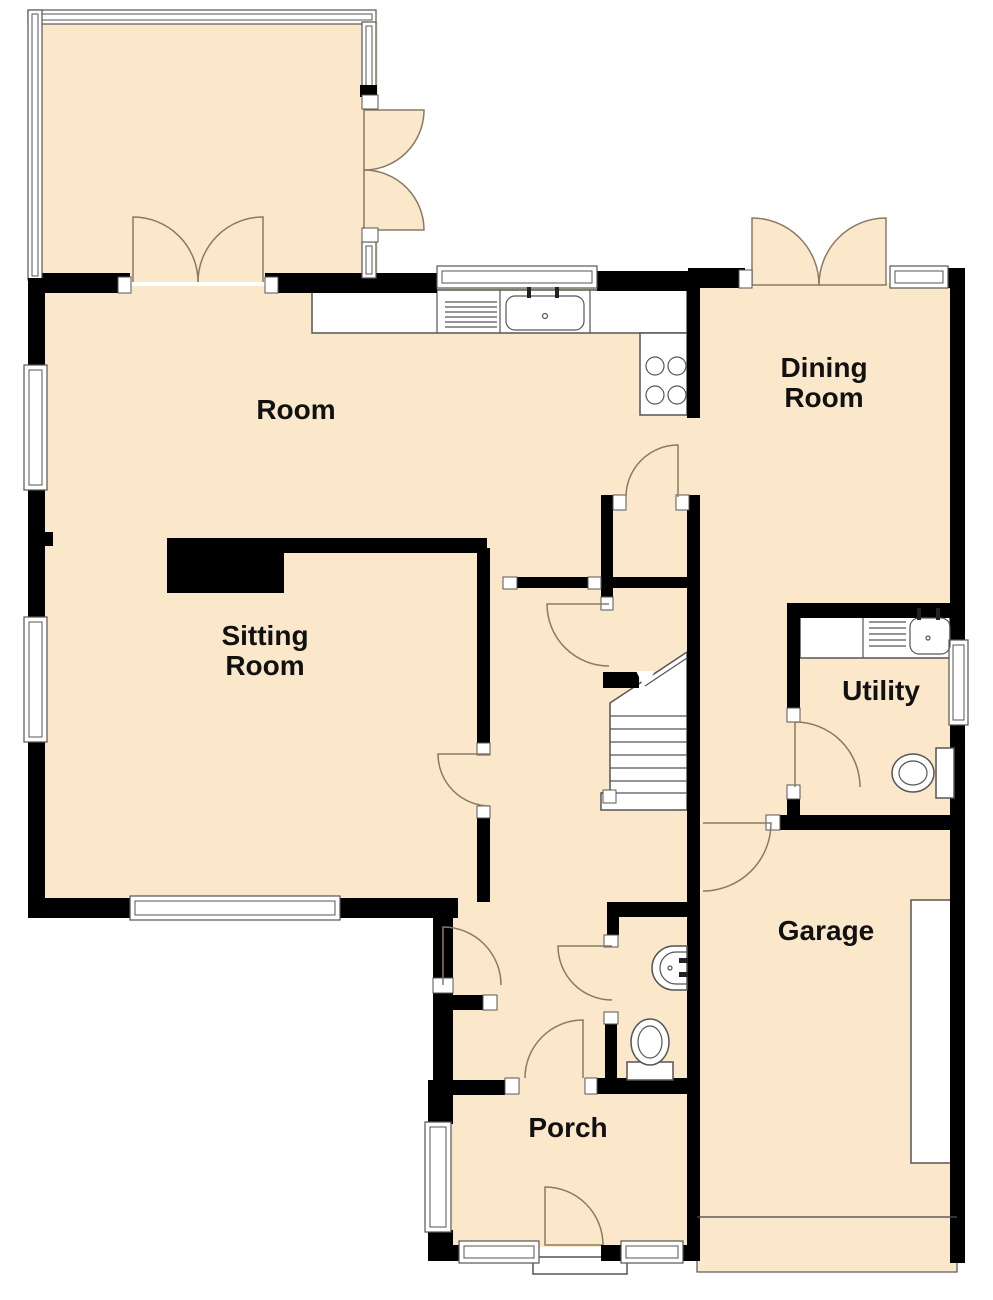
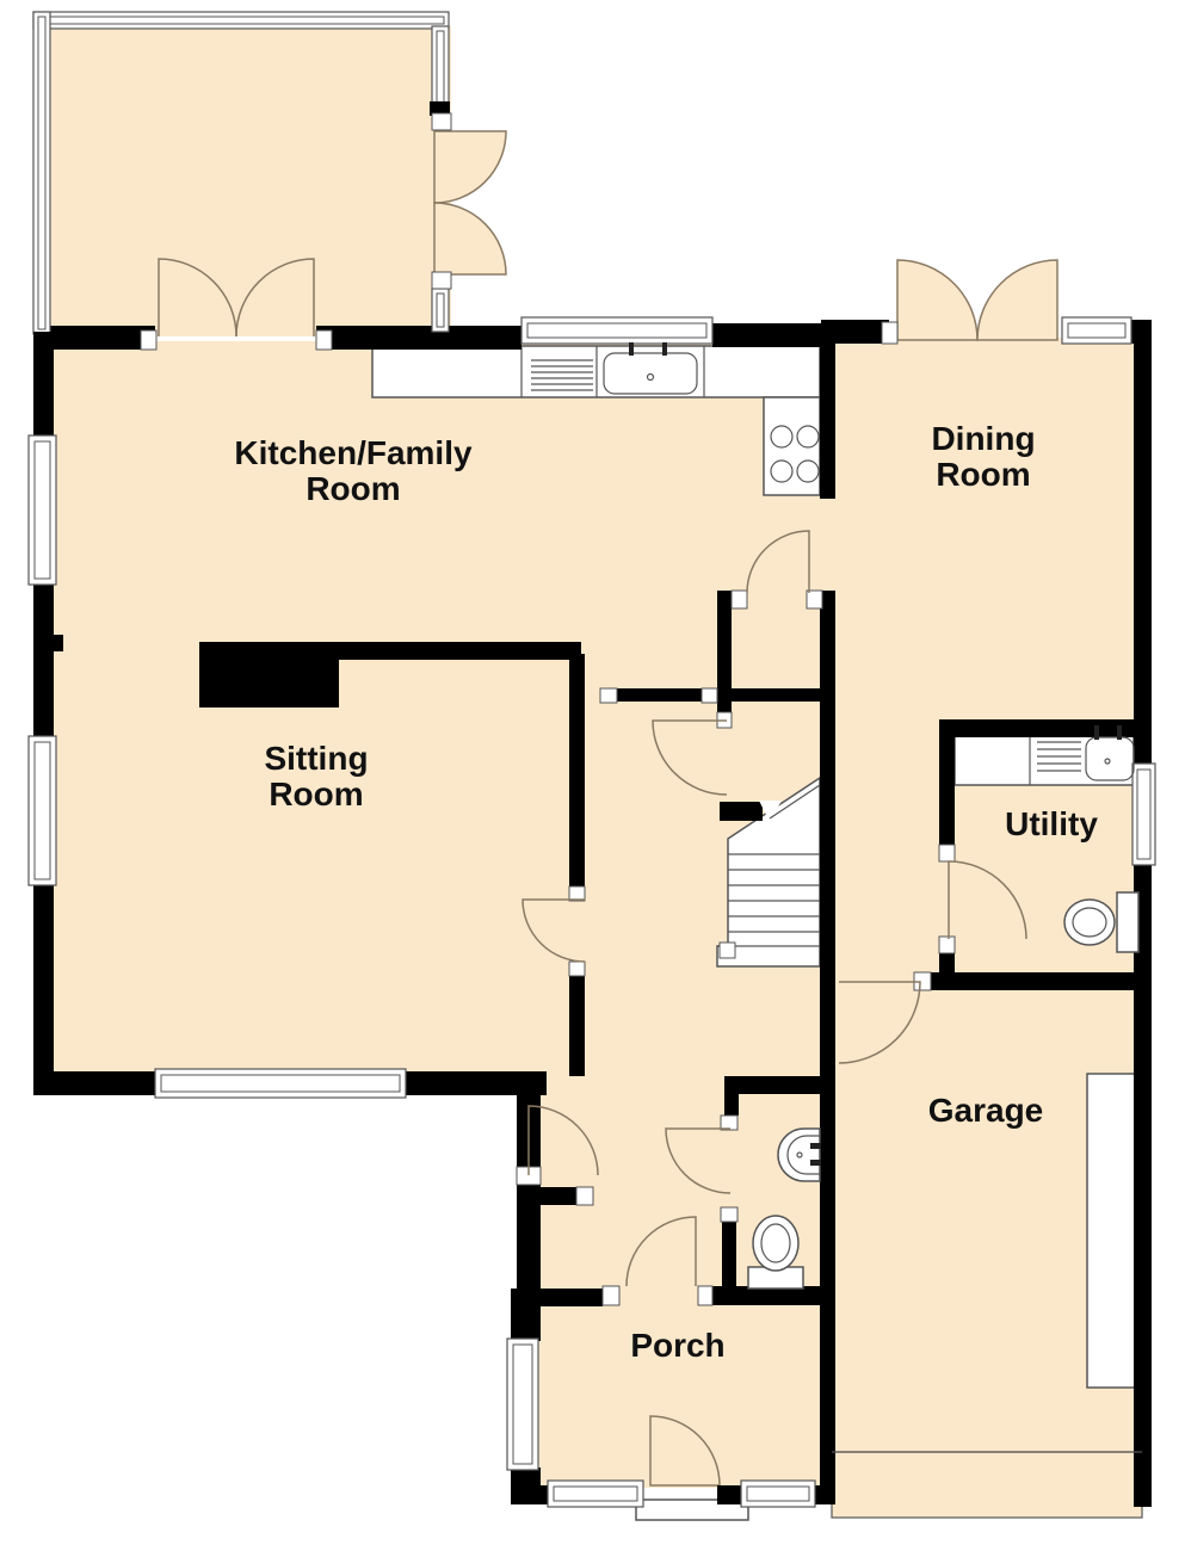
+ Kitchen/Family
  Room
  Dining
  Room
  Sitting
  Room
  Utility
  Garage
  Porch
